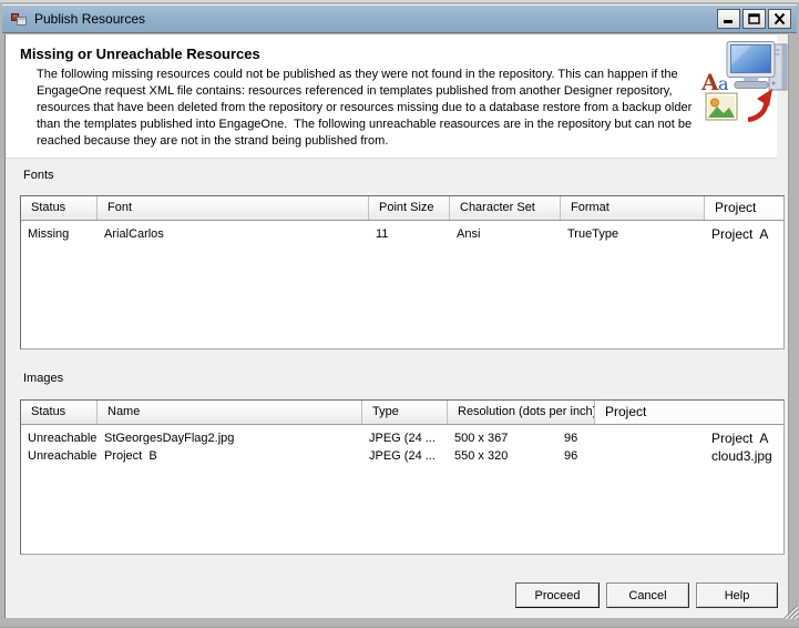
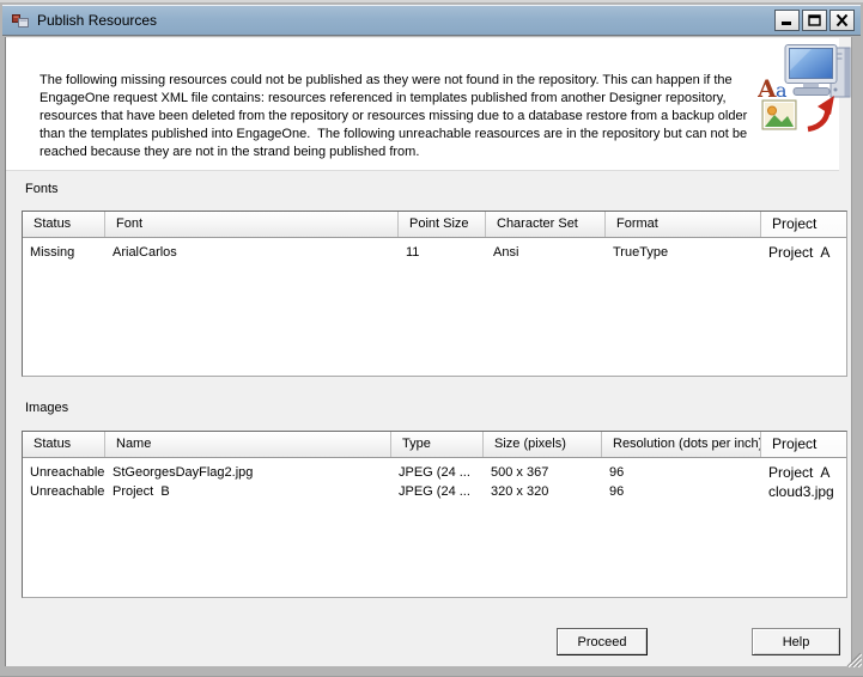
  Publish Resources
- Missing or Unreachable Resources
  The following missing resources could not be published as they were not found in the repository. This can happen if the EngageOne request XML file contains: resources referenced in templates published from another Designer repository, resources that have been deleted from the repository or resources missing due to a database restore from a backup older than the templates published into EngageOne. The following unreachable reasources are in the repository but can not be reached because they are not in the strand being published from.
  A
  a
  Fonts
  Status
  Font
  Point Size
  Character Set
  Format
  Project
  Missing
  ArialCarlos
  11
  Ansi
  TrueType
  Project A
  Images
  Status
  Name
  Type
+ Size (pixels)
  Resolution (dots per inch
  Project
  Unreachable
  StGeorgesDayFlag2.jpg
  JPEG (24 ...
  500 x 367
  96
  Project A
  Unreachable
  Project B
  JPEG (24 ...
- 550 x 320
+ 320 x 320
  96
  cloud3.jpg
  Proceed
- Cancel
  Help
